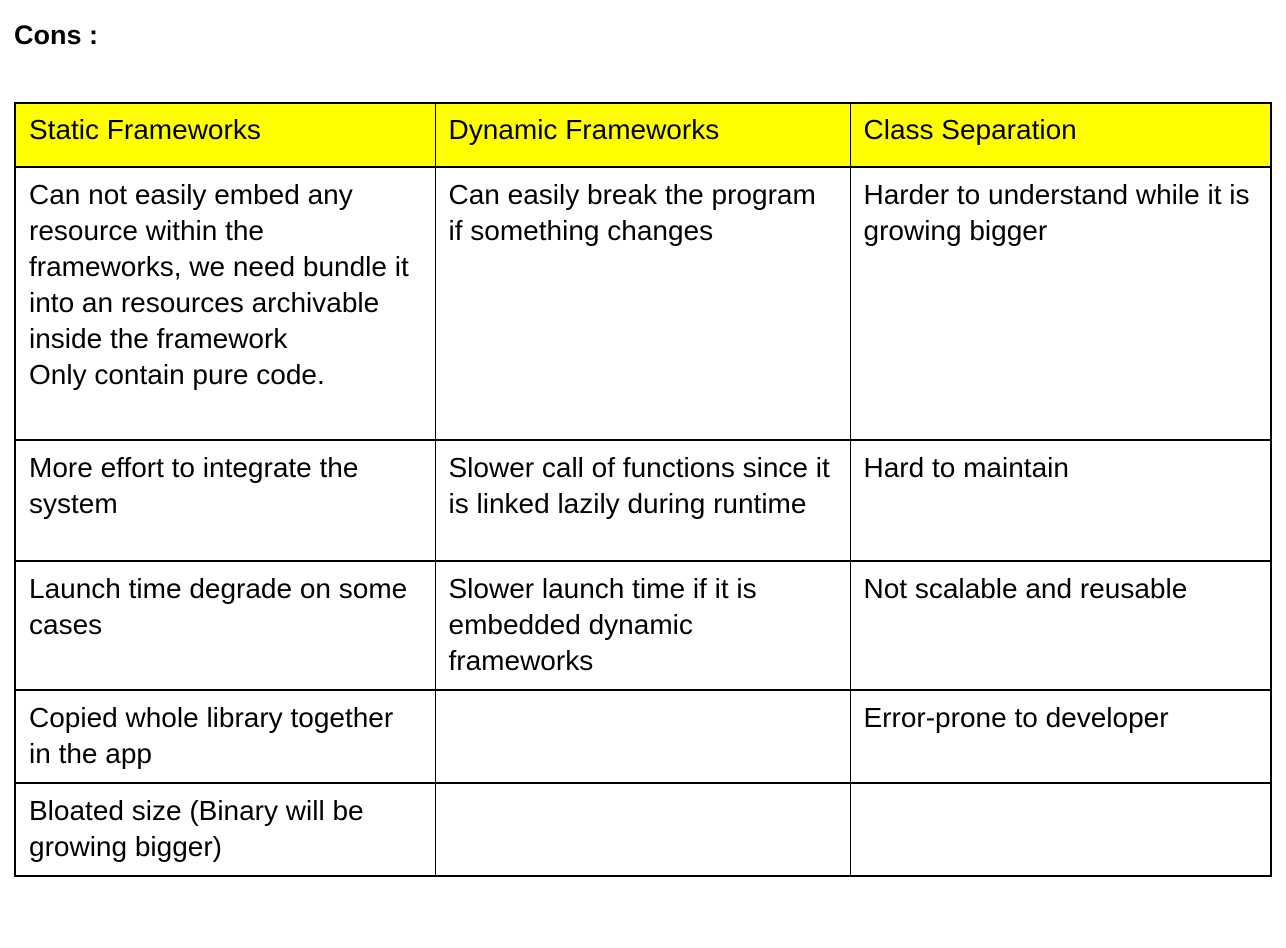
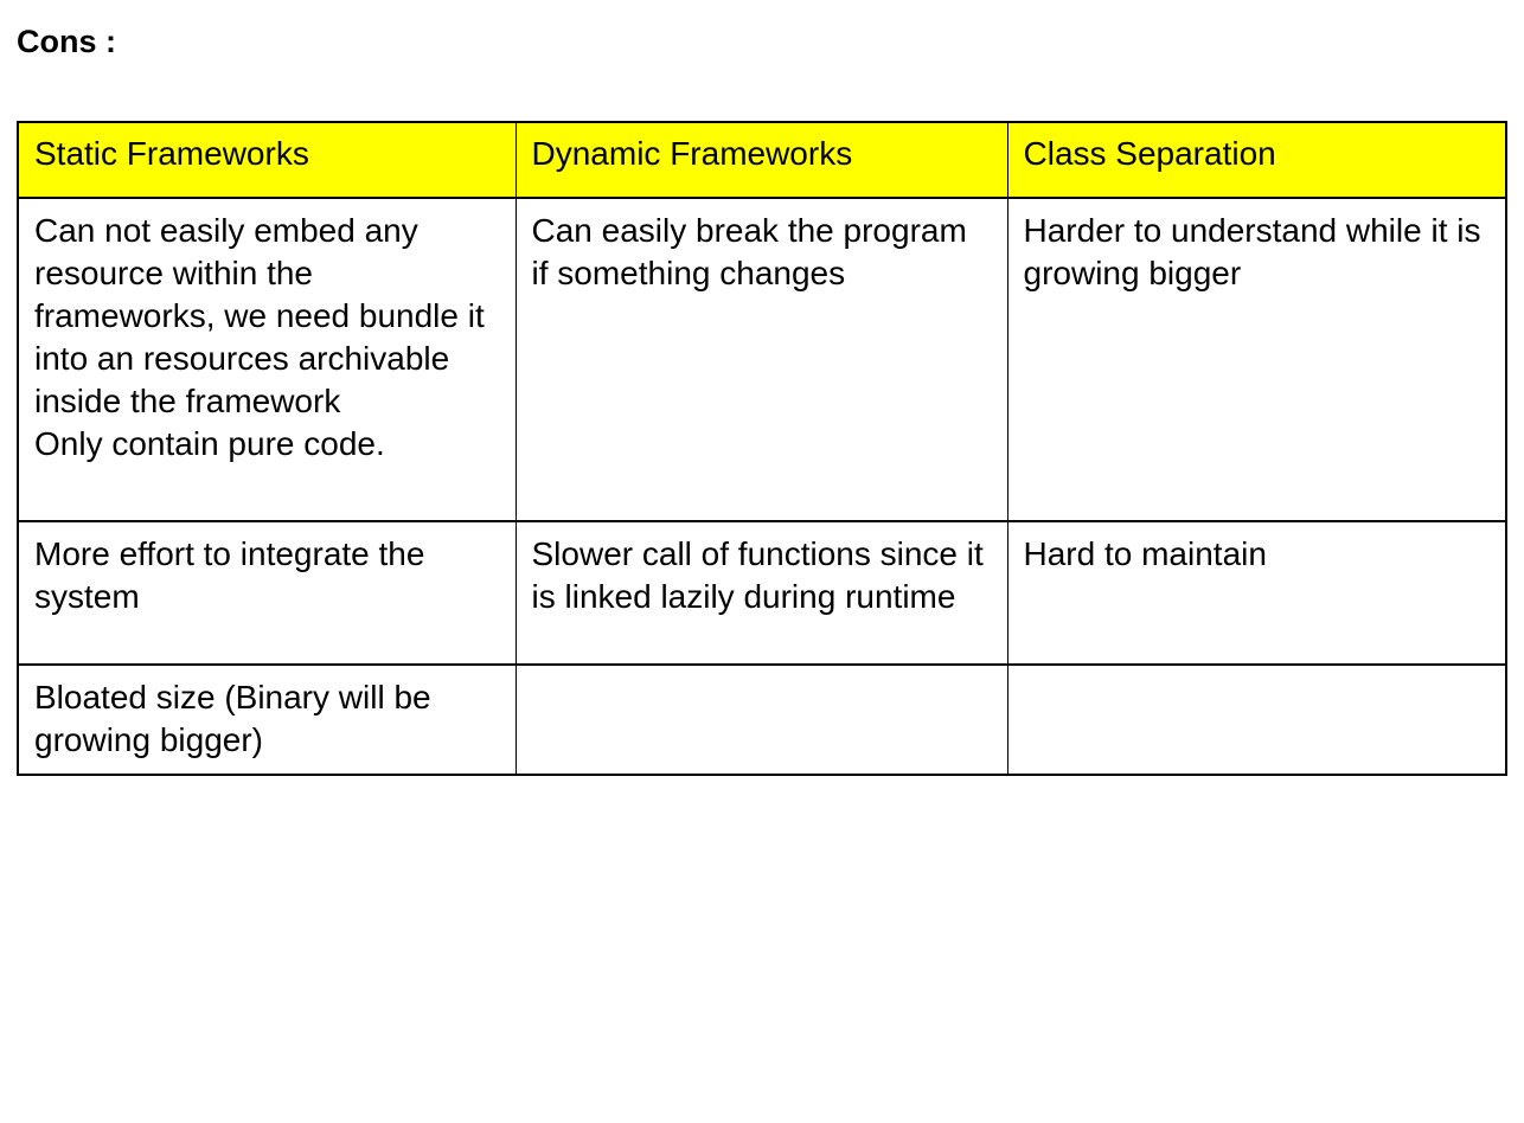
  Cons :
  Static Frameworks	Dynamic Frameworks	Class Separation
  Can not easily embed any resource within the frameworks, we need bundle it into an resources archivable inside the framework Only contain pure code.	Can easily break the program if something changes	Harder to understand while it is growing bigger
  More effort to integrate the system	Slower call of functions since it is linked lazily during runtime	Hard to maintain
- Launch time degrade on some cases	Slower launch time if it is embedded dynamic frameworks	Not scalable and reusable
- Copied whole library together in the app		Error-prone to developer
  Bloated size (Binary will be growing bigger)
